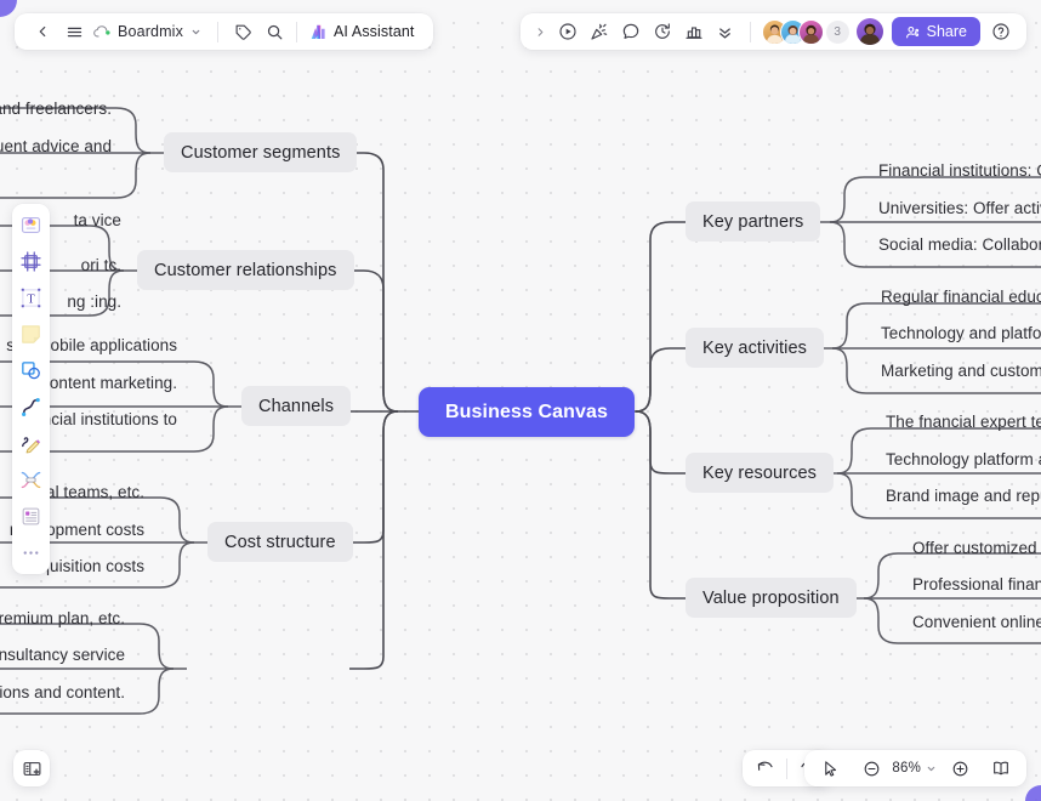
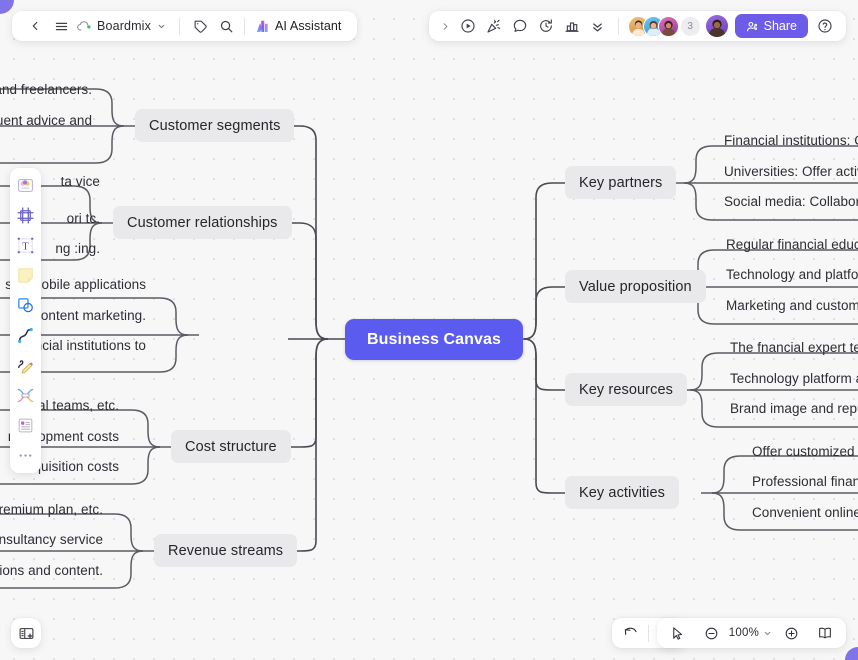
  Business Canvas
  Customer segments
  Customer relationships
- Channels
  Cost structure
+ Revenue streams
  nd freelancers.
  ent advice and
  ta vice
  ori tc.
  ng :ing.
  sobile applications
  ontent marketing.
  cial institutions to
  al teams, etc.
  opment costs
  uisition costs
  remium plan, etc.
  nsultancy service
  ions and content.
  Key partners
- Key activities
+ Value proposition
  Key resources
- Value proposition
+ Key activities
  Financial institutions:
  Universities: Offer acti
  Social media: Collabo
  Regular financial educ
  Technology and platfo
  Marketing and custom
  The fnancial expert te
  Technology platform
  Brand image and rep
  Offer customized
  Professional finan
  Convenient online
  Boardmix
  AI Assistant
  3
  Share
  T
- 86%
+ 100%
